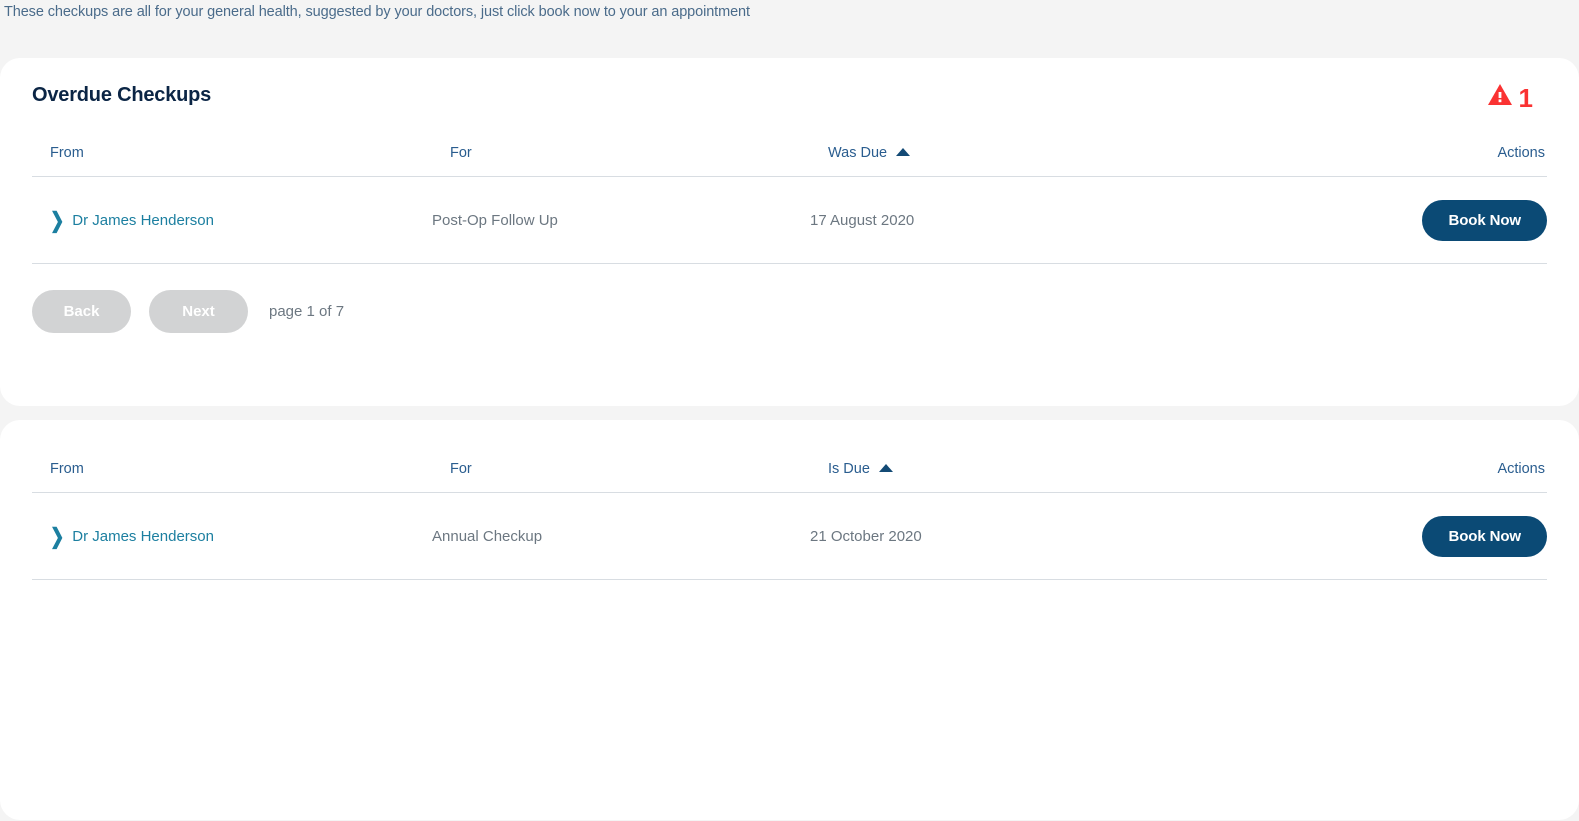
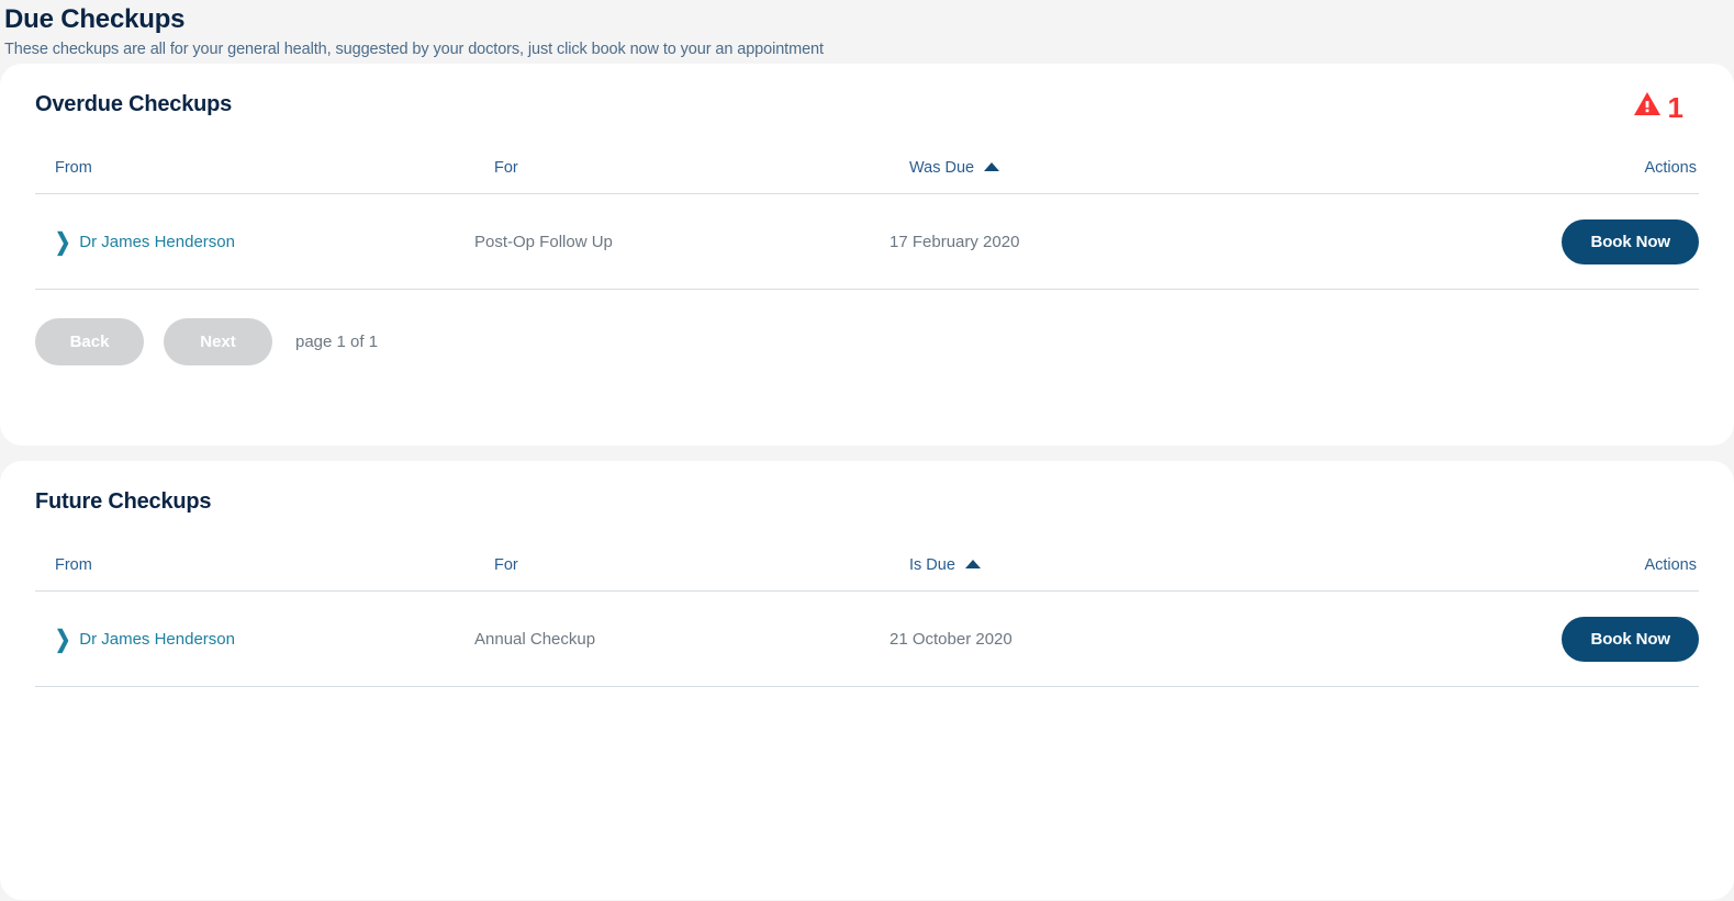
+ Due Checkups
  These checkups are all for your general health, suggested by your doctors, just click book now to your an appointment
  Overdue Checkups
  1
  From
  For
  Was Due
  Actions
  ❯
  Dr James Henderson
  Post-Op Follow Up
- 17 August 2020
+ 17 February 2020
  Book Now
  Back
  Next
- page 1 of 7
+ page 1 of 1
+ Future Checkups
  From
  For
  Is Due
  Actions
  ❯
  Dr James Henderson
  Annual Checkup
  21 October 2020
  Book Now
